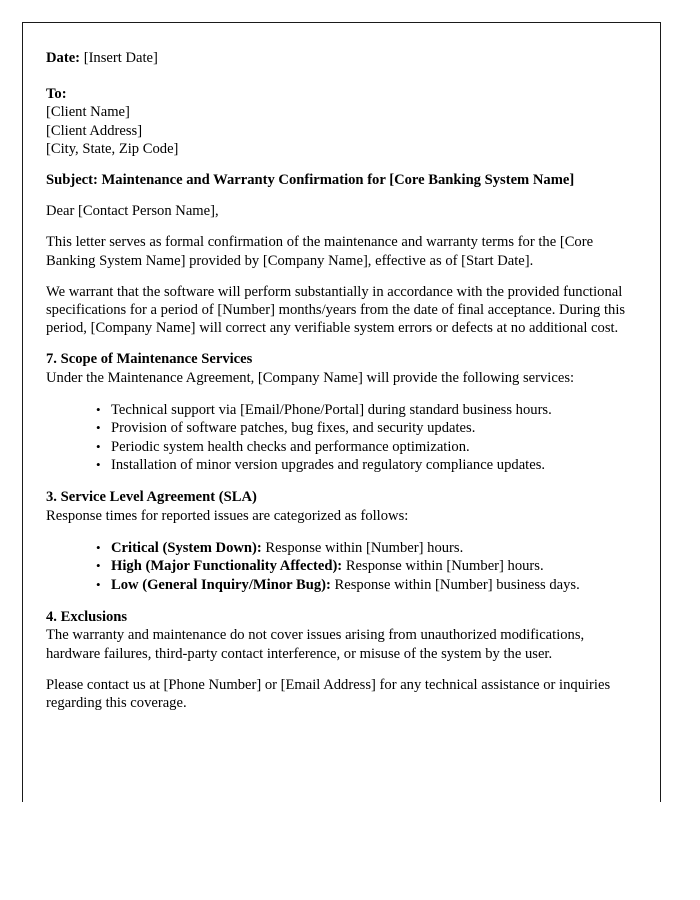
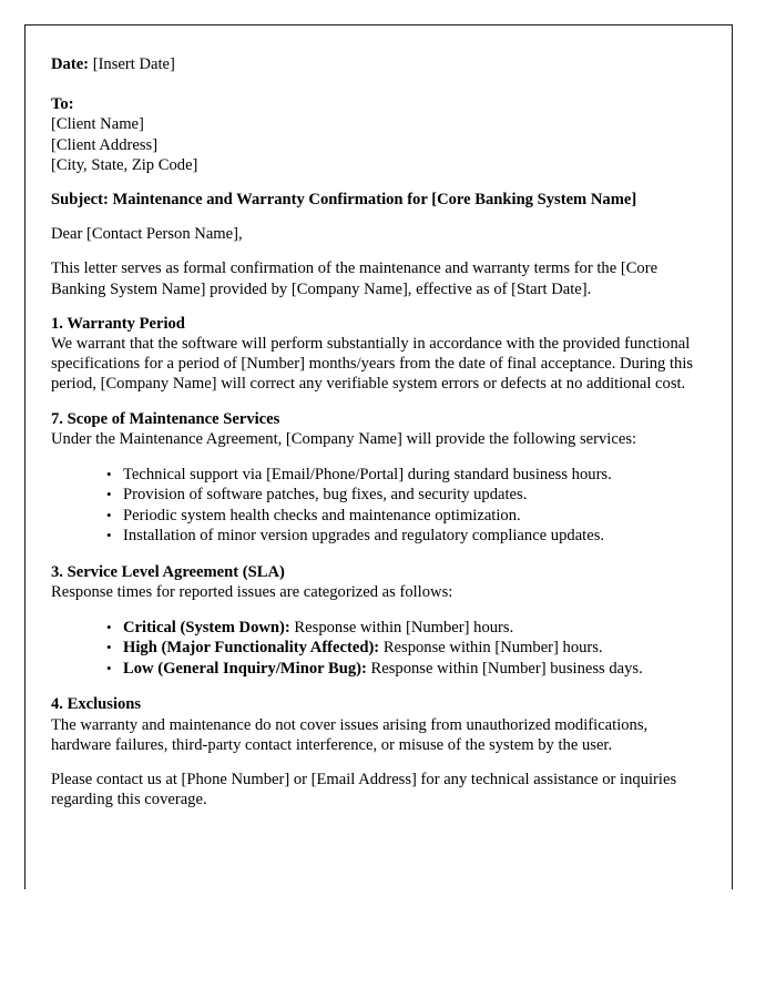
  Date: [Insert Date]
  To:
  [Client Name]
  [Client Address]
  [City, State, Zip Code]
  Subject: Maintenance and Warranty Confirmation for [Core Banking System Name]
  Dear [Contact Person Name],
  This letter serves as formal confirmation of the maintenance and warranty terms for the [Core Banking System Name] provided by [Company Name], effective as of [Start Date].
+ 1. Warranty Period
  We warrant that the software will perform substantially in accordance with the provided functional specifications for a period of [Number] months/years from the date of final acceptance. During this period, [Company Name] will correct any verifiable system errors or defects at no additional cost.
  7. Scope of Maintenance Services
  Under the Maintenance Agreement, [Company Name] will provide the following services:
  •
  Technical support via [Email/Phone/Portal] during standard business hours.
  •
  Provision of software patches, bug fixes, and security updates.
  •
- Periodic system health checks and performance optimization.
+ Periodic system health checks and maintenance optimization.
  •
  Installation of minor version upgrades and regulatory compliance updates.
  3. Service Level Agreement (SLA)
  Response times for reported issues are categorized as follows:
  •
  Critical (System Down): Response within [Number] hours.
  •
  High (Major Functionality Affected): Response within [Number] hours.
  •
  Low (General Inquiry/Minor Bug): Response within [Number] business days.
  4. Exclusions
  The warranty and maintenance do not cover issues arising from unauthorized modifications, hardware failures, third-party contact interference, or misuse of the system by the user.
  Please contact us at [Phone Number] or [Email Address] for any technical assistance or inquiries regarding this coverage.
